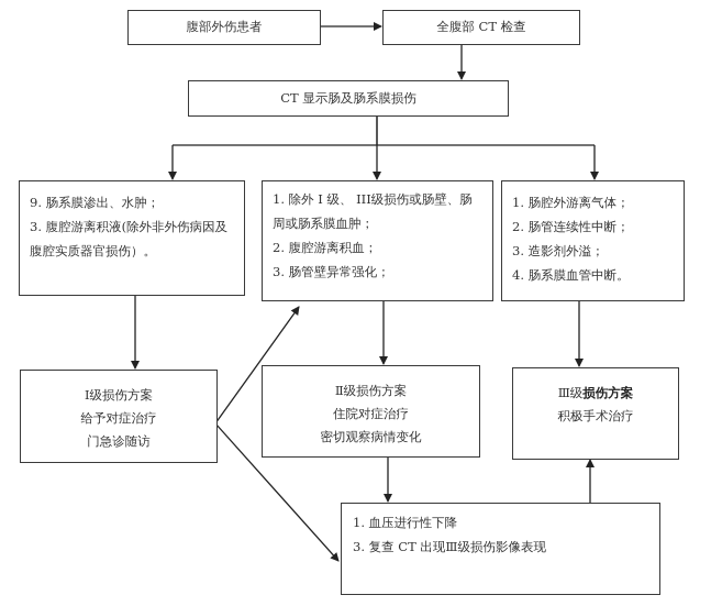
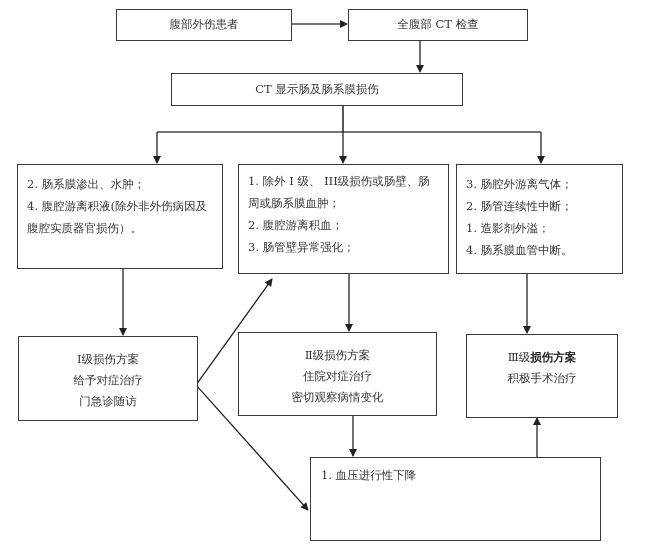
  腹部外伤患者
  全腹部 CT 检查
  CT 显示肠及肠系膜损伤
- 9. 肠系膜渗出、水肿；
+ 2. 肠系膜渗出、水肿；
- 3. 腹腔游离积液(除外非外伤病因及
+ 4. 腹腔游离积液(除外非外伤病因及
  腹腔实质器官损伤）。
  1. 除外 I 级、 III级损伤或肠壁、肠
  周或肠系膜血肿；
  2. 腹腔游离积血；
  3. 肠管壁异常强化；
- 1. 肠腔外游离气体；
+ 3. 肠腔外游离气体；
  2. 肠管连续性中断；
- 3. 造影剂外溢；
+ 1. 造影剂外溢；
  4. 肠系膜血管中断。
  Ⅰ级损伤方案
  给予对症治疗
  门急诊随访
  Ⅱ级损伤方案
  住院对症治疗
  密切观察病情变化
  Ⅲ级损伤方案
  积极手术治疗
  1. 血压进行性下降
- 3. 复查 CT 出现Ⅲ级损伤影像表现
